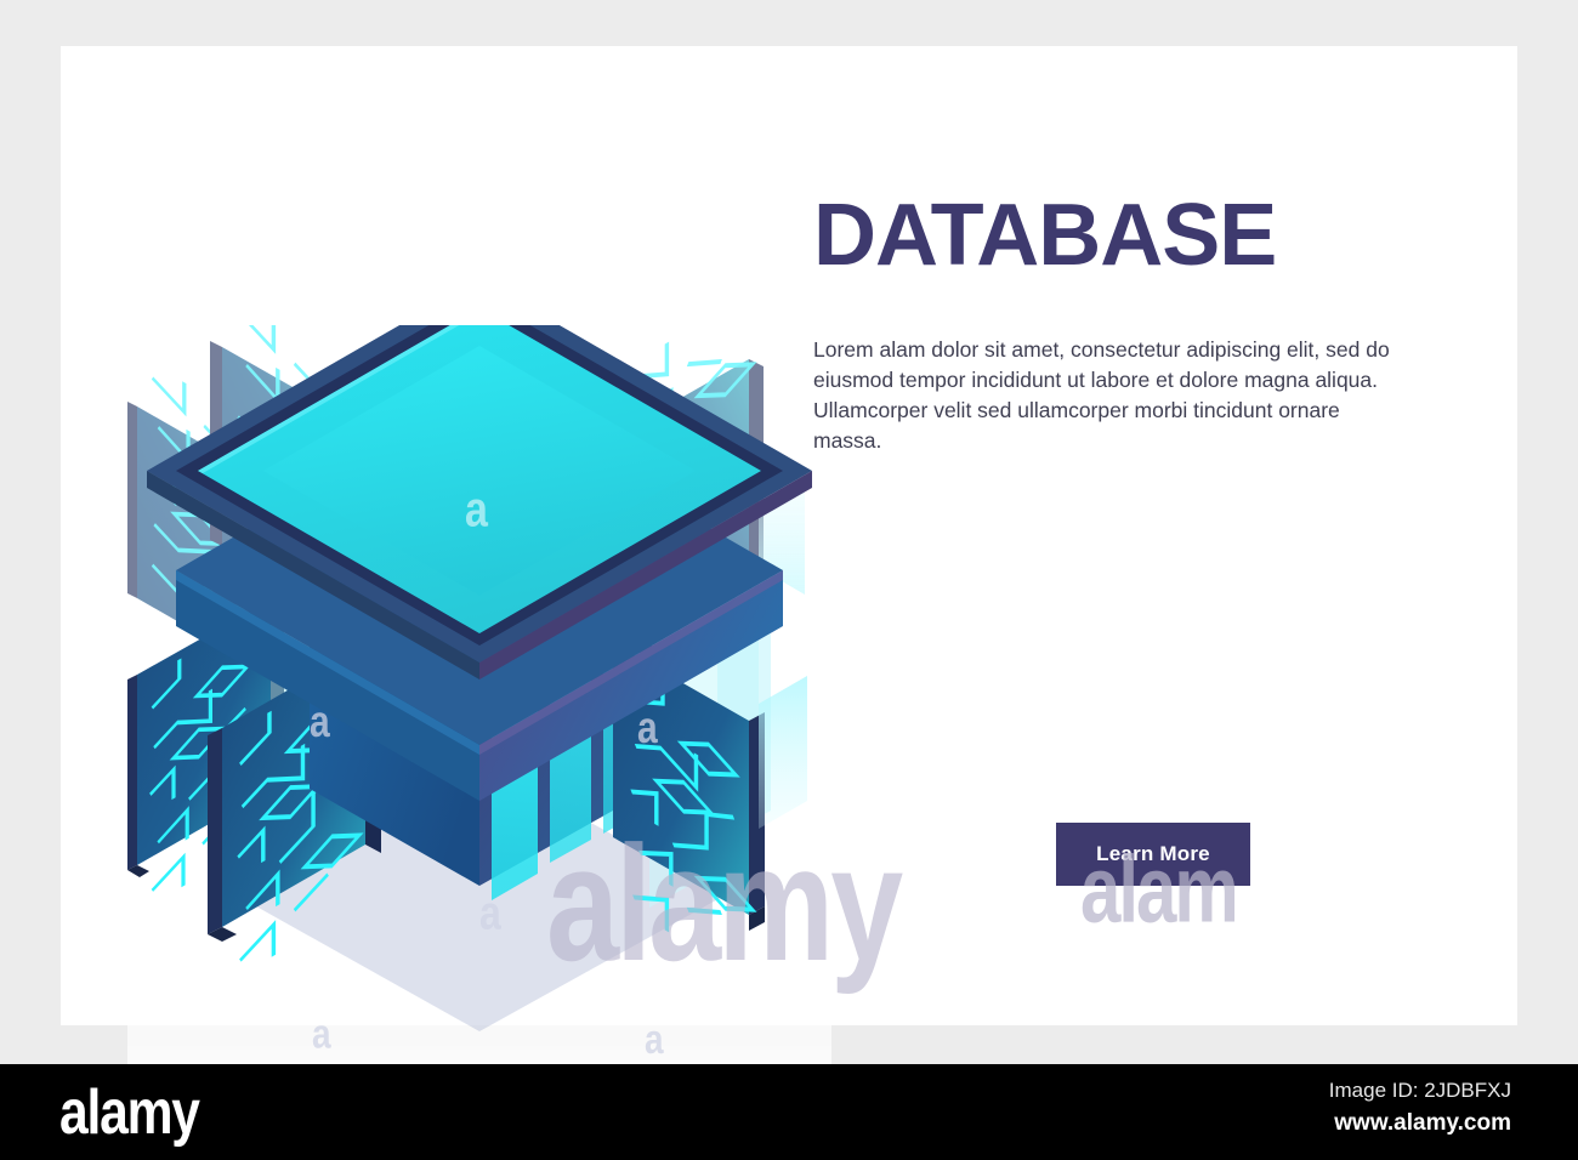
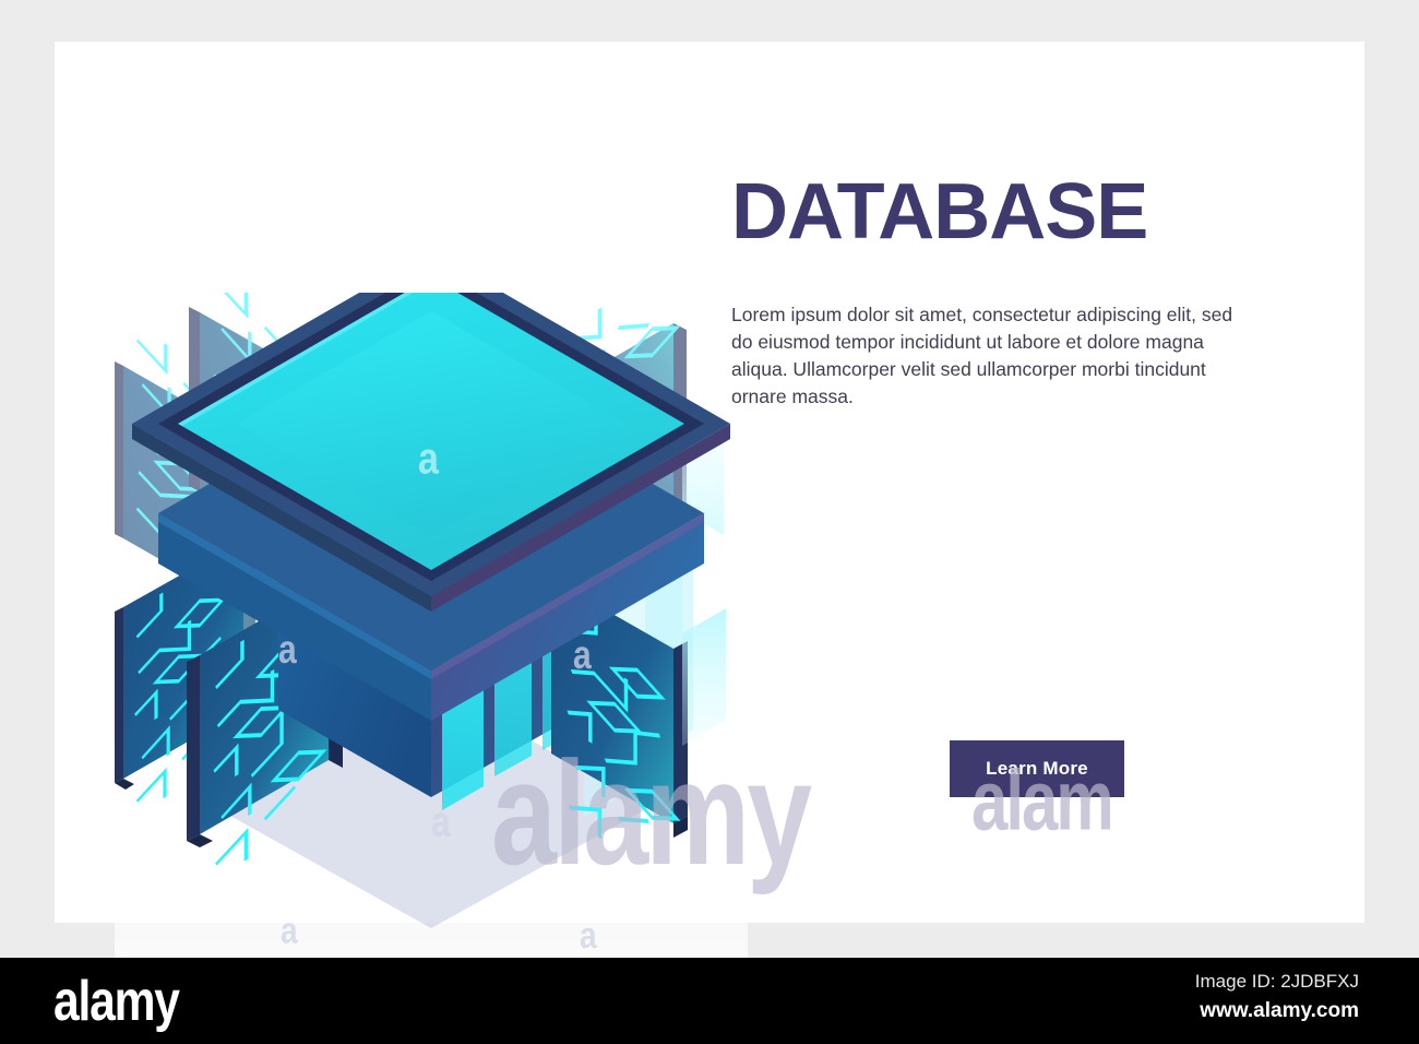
  a
  a
  a
  a
  a
  a
  DATABASE
- Lorem alam dolor sit amet, consectetur adipiscing elit, sed do eiusmod tempor incididunt ut labore et dolore magna aliqua. Ullamcorper velit sed ullamcorper morbi tincidunt ornare massa.
+ Lorem ipsum dolor sit amet, consectetur adipiscing elit, sed do eiusmod tempor incididunt ut labore et dolore magna aliqua. Ullamcorper velit sed ullamcorper morbi tincidunt ornare massa.
  Learn More
  alamy
  alam
  alamy
  Image ID: 2JDBFXJ
  www.alamy.com
